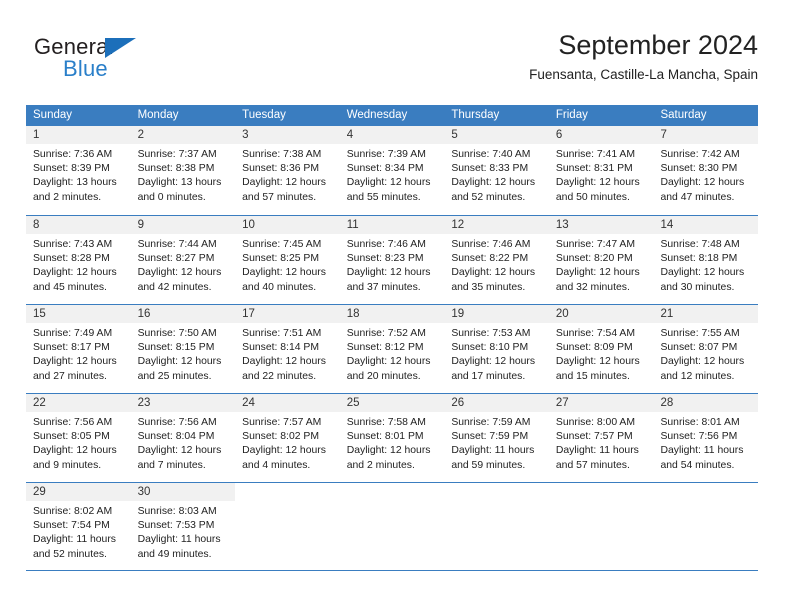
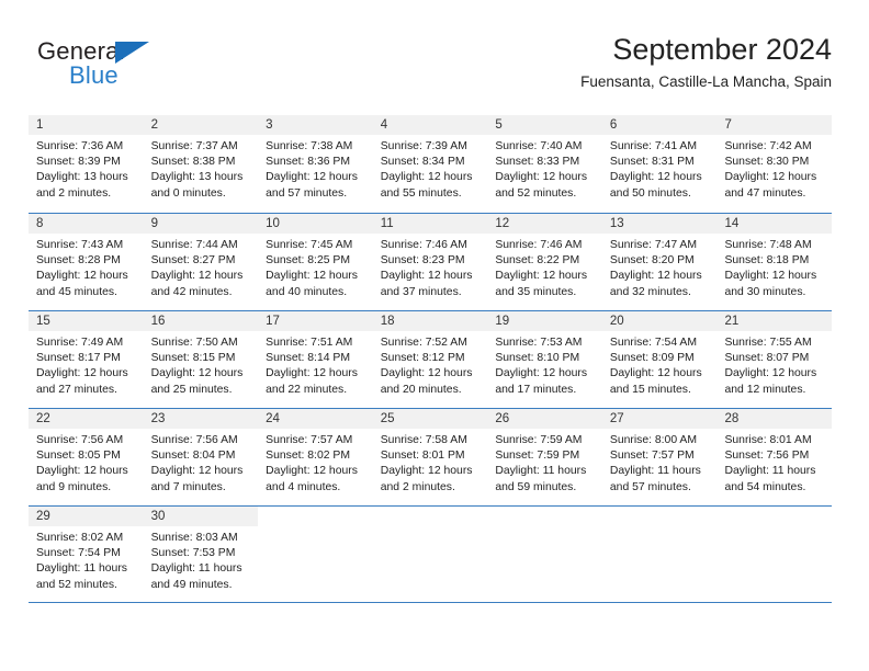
  General
  Blue
  September 2024
  Fuensanta, Castille-La Mancha, Spain
- Sunday
- Monday
- Tuesday
- Wednesday
- Thursday
- Friday
- Saturday
  1
  Sunrise: 7:36 AM
  Sunset: 8:39 PM
  Daylight: 13 hours
  and 2 minutes.
  2
  Sunrise: 7:37 AM
  Sunset: 8:38 PM
  Daylight: 13 hours
  and 0 minutes.
  3
  Sunrise: 7:38 AM
  Sunset: 8:36 PM
  Daylight: 12 hours
  and 57 minutes.
  4
  Sunrise: 7:39 AM
  Sunset: 8:34 PM
  Daylight: 12 hours
  and 55 minutes.
  5
  Sunrise: 7:40 AM
  Sunset: 8:33 PM
  Daylight: 12 hours
  and 52 minutes.
  6
  Sunrise: 7:41 AM
  Sunset: 8:31 PM
  Daylight: 12 hours
  and 50 minutes.
  7
  Sunrise: 7:42 AM
  Sunset: 8:30 PM
  Daylight: 12 hours
  and 47 minutes.
  8
  Sunrise: 7:43 AM
  Sunset: 8:28 PM
  Daylight: 12 hours
  and 45 minutes.
  9
  Sunrise: 7:44 AM
  Sunset: 8:27 PM
  Daylight: 12 hours
  and 42 minutes.
  10
  Sunrise: 7:45 AM
  Sunset: 8:25 PM
  Daylight: 12 hours
  and 40 minutes.
  11
  Sunrise: 7:46 AM
  Sunset: 8:23 PM
  Daylight: 12 hours
  and 37 minutes.
  12
  Sunrise: 7:46 AM
  Sunset: 8:22 PM
  Daylight: 12 hours
  and 35 minutes.
  13
  Sunrise: 7:47 AM
  Sunset: 8:20 PM
  Daylight: 12 hours
  and 32 minutes.
  14
  Sunrise: 7:48 AM
  Sunset: 8:18 PM
  Daylight: 12 hours
  and 30 minutes.
  15
  Sunrise: 7:49 AM
  Sunset: 8:17 PM
  Daylight: 12 hours
  and 27 minutes.
  16
  Sunrise: 7:50 AM
  Sunset: 8:15 PM
  Daylight: 12 hours
  and 25 minutes.
  17
  Sunrise: 7:51 AM
  Sunset: 8:14 PM
  Daylight: 12 hours
  and 22 minutes.
  18
  Sunrise: 7:52 AM
  Sunset: 8:12 PM
  Daylight: 12 hours
  and 20 minutes.
  19
  Sunrise: 7:53 AM
  Sunset: 8:10 PM
  Daylight: 12 hours
  and 17 minutes.
  20
  Sunrise: 7:54 AM
  Sunset: 8:09 PM
  Daylight: 12 hours
  and 15 minutes.
  21
  Sunrise: 7:55 AM
  Sunset: 8:07 PM
  Daylight: 12 hours
  and 12 minutes.
  22
  Sunrise: 7:56 AM
  Sunset: 8:05 PM
  Daylight: 12 hours
  and 9 minutes.
  23
  Sunrise: 7:56 AM
  Sunset: 8:04 PM
  Daylight: 12 hours
  and 7 minutes.
  24
  Sunrise: 7:57 AM
  Sunset: 8:02 PM
  Daylight: 12 hours
  and 4 minutes.
  25
  Sunrise: 7:58 AM
  Sunset: 8:01 PM
  Daylight: 12 hours
  and 2 minutes.
  26
  Sunrise: 7:59 AM
  Sunset: 7:59 PM
  Daylight: 11 hours
  and 59 minutes.
  27
  Sunrise: 8:00 AM
  Sunset: 7:57 PM
  Daylight: 11 hours
  and 57 minutes.
  28
  Sunrise: 8:01 AM
  Sunset: 7:56 PM
  Daylight: 11 hours
  and 54 minutes.
  29
  Sunrise: 8:02 AM
  Sunset: 7:54 PM
  Daylight: 11 hours
  and 52 minutes.
  30
  Sunrise: 8:03 AM
  Sunset: 7:53 PM
  Daylight: 11 hours
  and 49 minutes.
